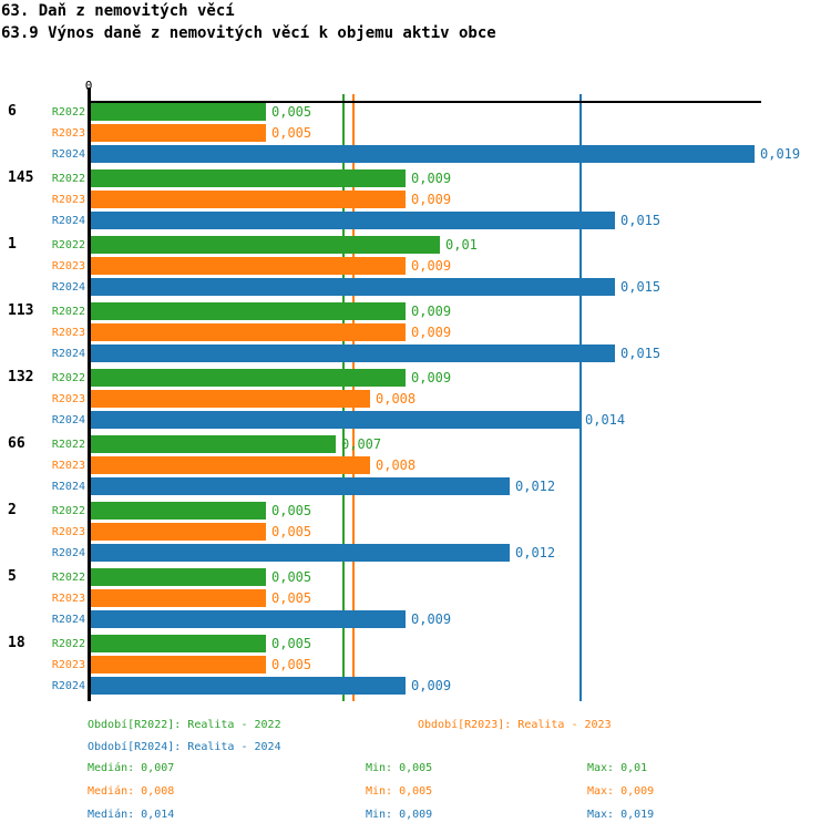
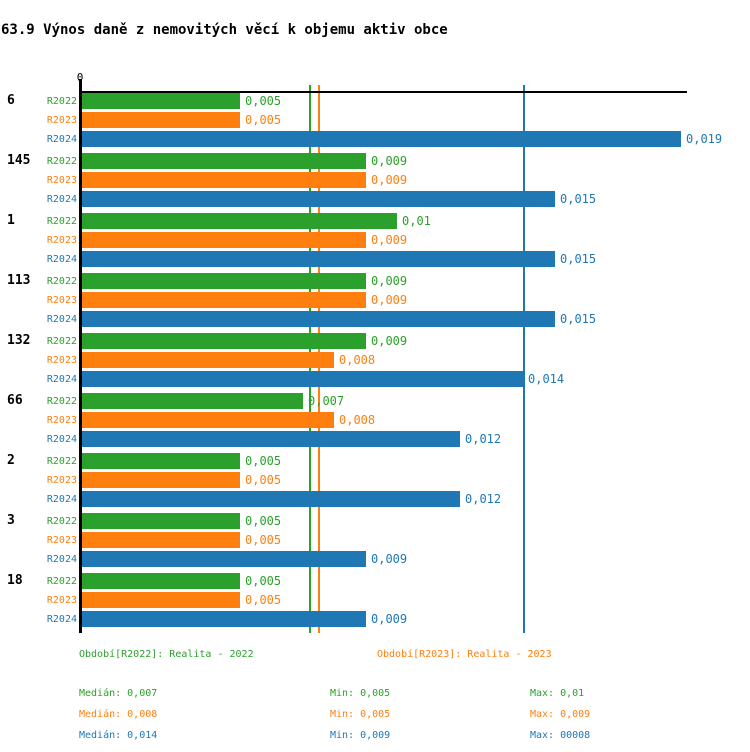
- 63. Daň z nemovitých věcí
  63.9 Výnos daně z nemovitých věcí k objemu aktiv obce
  0
  Období[R2022]: Realita - 2022
  Období[R2023]: Realita - 2023
- Období[R2024]: Realita - 2024
  Medián: 0,007
  Min: 0,005
  Max: 0,01
  Medián: 0,008
  Min: 0,005
  Max: 0,009
  Medián: 0,014
  Min: 0,009
- Max: 0,019
+ Max: 00008
  6
  R2022
  0,005
  R2023
  0,005
  R2024
  0,019
  145
  R2022
  0,009
  R2023
  0,009
  R2024
  0,015
  1
  R2022
  0,01
  R2023
  0,009
  R2024
  0,015
  113
  R2022
  0,009
  R2023
  0,009
  R2024
  0,015
  132
  R2022
  0,009
  R2023
  0,008
  R2024
  0,014
  66
  R2022
  0,007
  R2023
  0,008
  R2024
  0,012
  2
  R2022
  0,005
  R2023
  0,005
  R2024
  0,012
- 5
+ 3
  R2022
  0,005
  R2023
  0,005
  R2024
  0,009
  18
  R2022
  0,005
  R2023
  0,005
  R2024
  0,009
